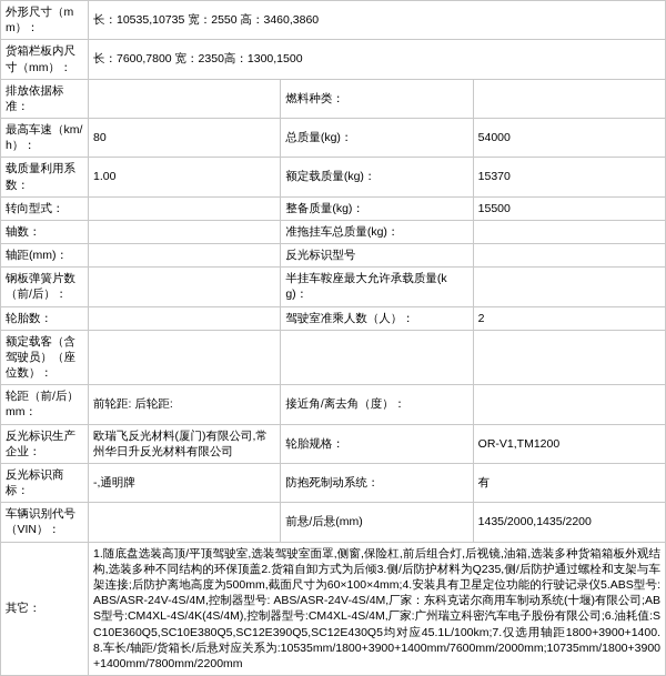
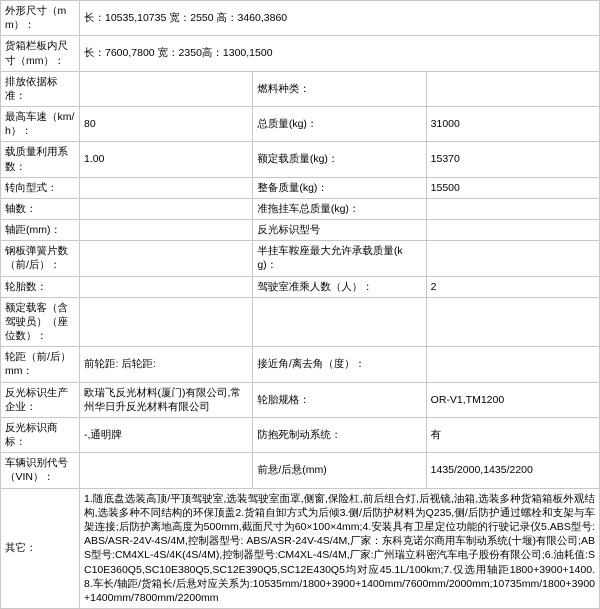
  外形尺寸（mm）：	长：10535,10735 宽：2550 高：3460,3860
  货箱栏板内尺寸（mm）：	长：7600,7800 宽：2350高：1300,1500
  排放依据标准：		燃料种类：
- 最高车速（km/h）：	80	总质量(kg)：	54000
+ 最高车速（km/h）：	80	总质量(kg)：	31000
  载质量利用系数：	1.00	额定载质量(kg)：	15370
  转向型式：		整备质量(kg)：	15500
  轴数：		准拖挂车总质量(kg)：
  轴距(mm)：		反光标识型号
  钢板弹簧片数（前/后）：		半挂车鞍座最大允许承载质量(kg)：
  轮胎数：		驾驶室准乘人数（人）：	2
  额定载客（含驾驶员）（座位数）：
  轮距（前/后）mm：	前轮距: 后轮距:	接近角/离去角（度）：
  反光标识生产企业：	欧瑞飞反光材料(厦门)有限公司,常州华日升反光材料有限公司	轮胎规格：	OR-V1,TM1200
  反光标识商标：	-,通明牌	防抱死制动系统：	有
  车辆识别代号（VIN）：		前悬/后悬(mm)	1435/2000,1435/2200
  其它：	1.随底盘选装高顶/平顶驾驶室,选装驾驶室面罩,侧窗,保险杠,前后组合灯,后视镜,油箱,选装多种货箱箱板外观结构,选装多种不同结构的环保顶盖2.货箱自卸方式为后倾3.侧/后防护材料为Q235,侧/后防护通过螺栓和支架与车架连接;后防护离地高度为500mm,截面尺寸为60×100×4mm;4.安装具有卫星定位功能的行驶记录仪5.ABS型号:ABS/ASR-24V-4S/4M,控制器型号: ABS/ASR-24V-4S/4M,厂家：东科克诺尔商用车制动系统(十堰)有限公司;ABS型号:CM4XL-4S/4K(4S/4M),控制器型号:CM4XL-4S/4M,厂家:广州瑞立科密汽车电子股份有限公司;6.油耗值:SC10E360Q5,SC10E380Q5,SC12E390Q5,SC12E430Q5均对应45.1L/100km;7.仅选用轴距1800+3900+1400.8.车长/轴距/货箱长/后悬对应关系为:10535mm/1800+3900+1400mm/7600mm/2000mm;10735mm/1800+3900+1400mm/7800mm/2200mm
